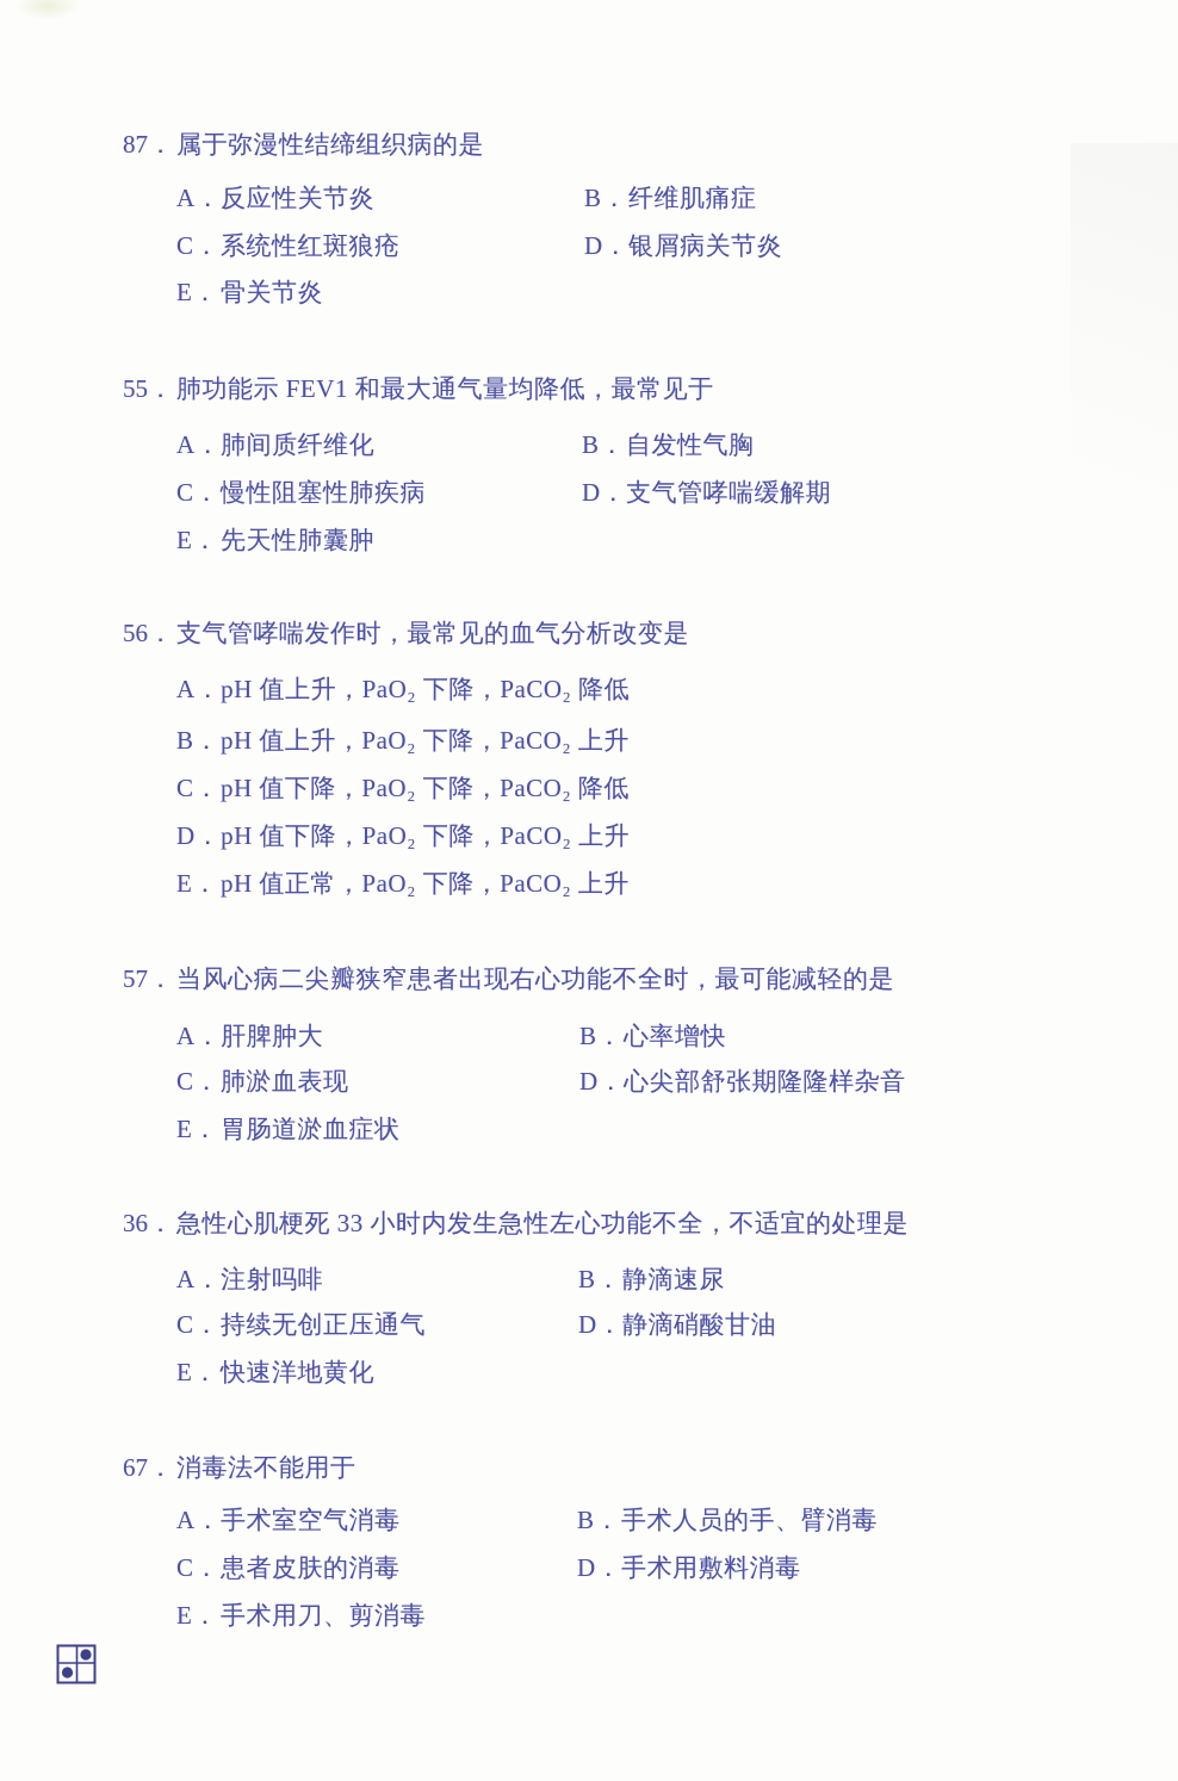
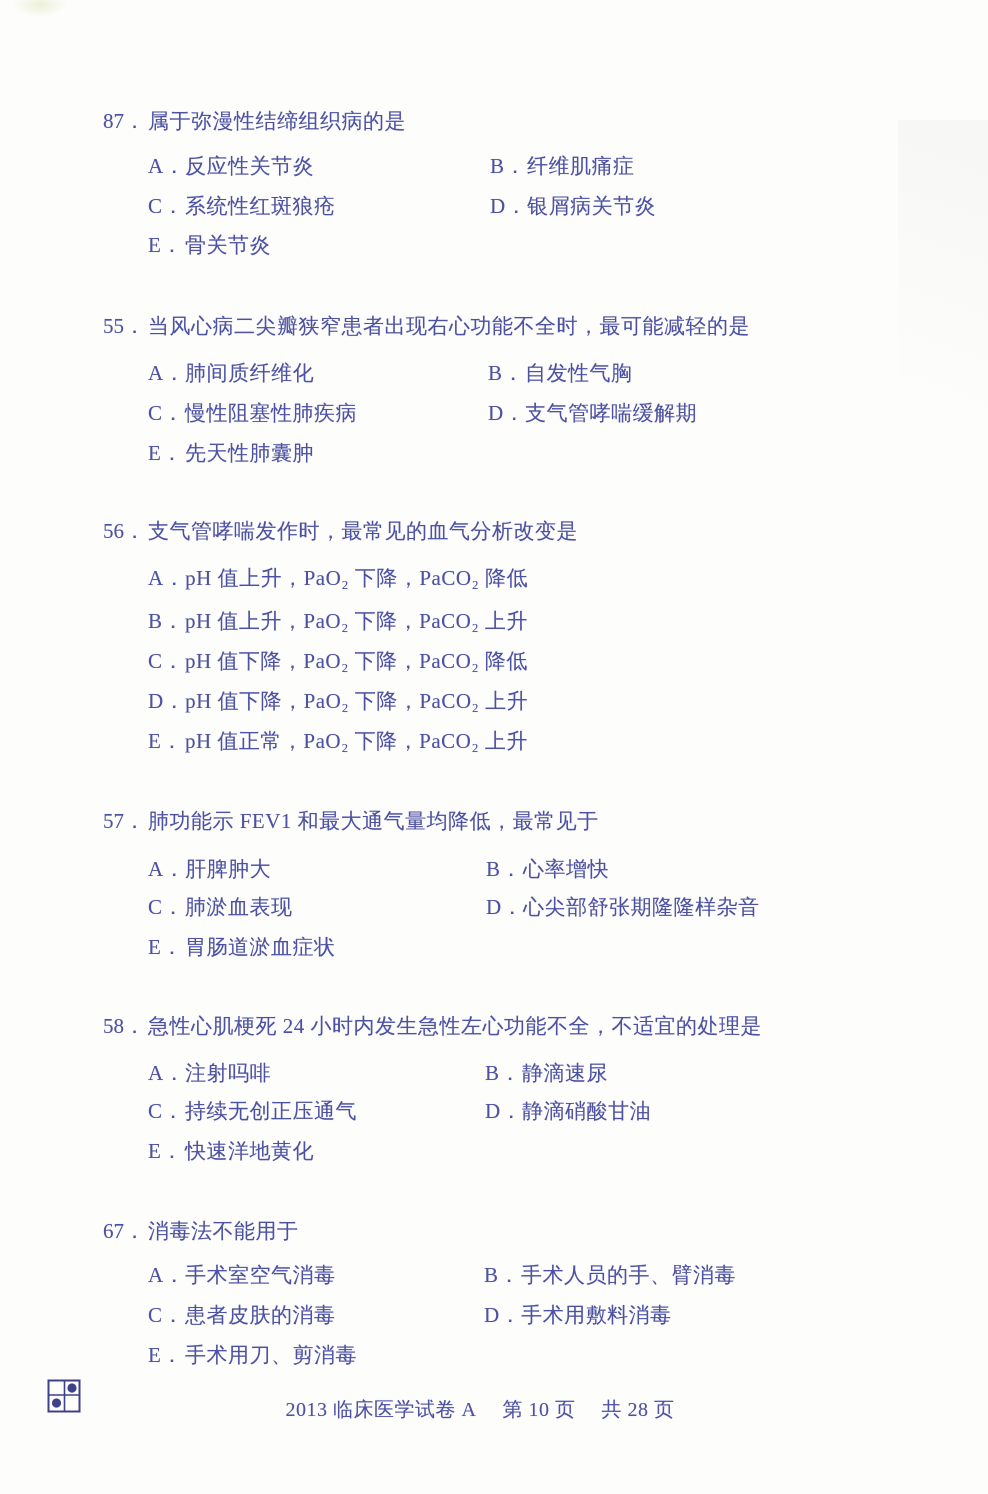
  87．
  属于弥漫性结缔组织病的是
  A．反应性关节炎
  B．纤维肌痛症
  C．系统性红斑狼疮
  D．银屑病关节炎
  E．骨关节炎
  55．
- 肺功能示 FEV1 和最大通气量均降低，最常见于
+ 当风心病二尖瓣狭窄患者出现右心功能不全时，最可能减轻的是
  A．肺间质纤维化
  B．自发性气胸
  C．慢性阻塞性肺疾病
  D．支气管哮喘缓解期
  E．先天性肺囊肿
  56．
  支气管哮喘发作时，最常见的血气分析改变是
  A．pH 值上升，PaO₂ 下降，PaCO₂ 降低
  B．pH 值上升，PaO₂ 下降，PaCO₂ 上升
  C．pH 值下降，PaO₂ 下降，PaCO₂ 降低
  D．pH 值下降，PaO₂ 下降，PaCO₂ 上升
  E．pH 值正常，PaO₂ 下降，PaCO₂ 上升
  57．
- 当风心病二尖瓣狭窄患者出现右心功能不全时，最可能减轻的是
+ 肺功能示 FEV1 和最大通气量均降低，最常见于
  A．肝脾肿大
  B．心率增快
  C．肺淤血表现
  D．心尖部舒张期隆隆样杂音
  E．胃肠道淤血症状
- 36．
+ 58．
- 急性心肌梗死 33 小时内发生急性左心功能不全，不适宜的处理是
+ 急性心肌梗死 24 小时内发生急性左心功能不全，不适宜的处理是
  A．注射吗啡
  B．静滴速尿
  C．持续无创正压通气
  D．静滴硝酸甘油
  E．快速洋地黄化
  67．
  消毒法不能用于
  A．手术室空气消毒
  B．手术人员的手、臂消毒
  C．患者皮肤的消毒
  D．手术用敷料消毒
  E．手术用刀、剪消毒
+ 2013 临床医学试卷 A 第 10 页 共 28 页
